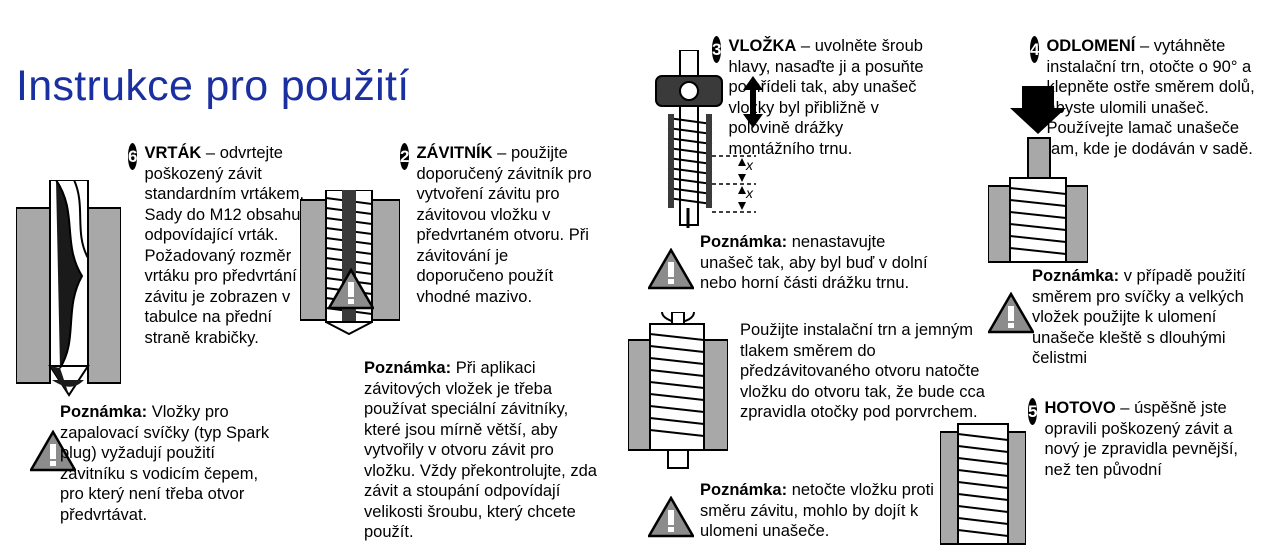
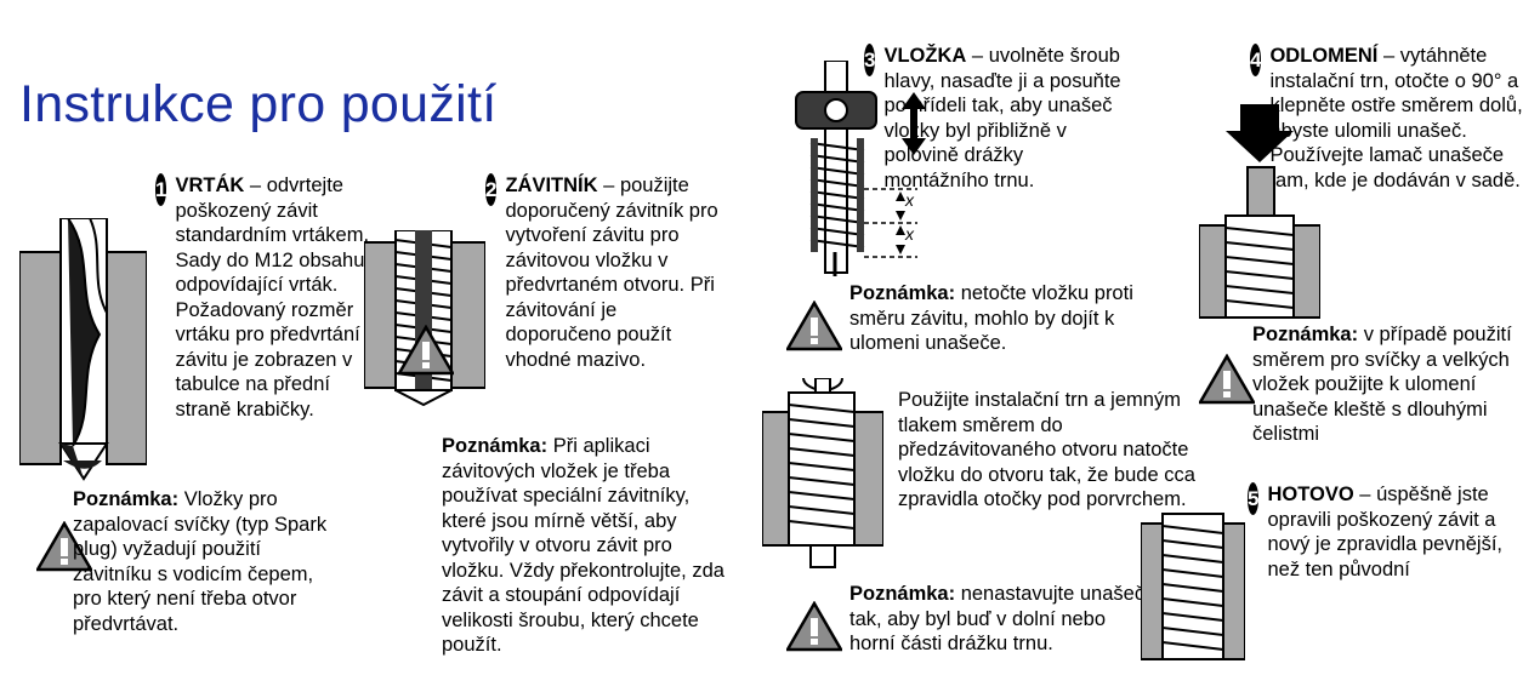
  Instrukce pro použití
- 6
+ 1
  VRTÁK – odvrtejte poškozený závit standardním vrtákem. Sady do M12 obsahu odpovídající vrták. Požadovaný rozměr vrtáku pro předvrtání závitu je zobrazen v tabulce na přední straně krabičky.
  Poznámka: Vložky pro zapalovací svíčky (typ Spark plug) vyžadují použití závitníku s vodicím čepem, pro který není třeba otvor předvrtávat.
  2
  ZÁVITNÍK – použijte doporučený závitník pro vytvoření závitu pro závitovou vložku v předvrtaném otvoru. Při závitování je doporučeno použít vhodné mazivo.
  Poznámka: Při aplikaci závitových vložek je třeba používat speciální závitníky, které jsou mírně větší, aby vytvořily v otvoru závit pro vložku. Vždy překontrolujte, zda závit a stoupání odpovídají velikosti šroubu, který chcete použít.
  3
  VLOŽKA – uvolněte šroub hlavy, nasaďte ji a posuňte pořídeli tak, aby unašeč vloky byl přibližně v polovině drážky montážního trnu.
  x
  x
- Poznámka: nenastavujte unašeč tak, aby byl buď v dolní nebo horní části drážku trnu.
+ Poznámka: netočte vložku proti směru závitu, mohlo by dojít k ulomeni unašeče.
  Použijte instalační trn a jemným tlakem směrem do předzávitovaného otvoru natočte vložku do otvoru tak, že bude cca zpravidla otočky pod porvrchem.
- Poznámka: netočte vložku proti směru závitu, mohlo by dojít k ulomeni unašeče.
+ Poznámka: nenastavujte unašeč tak, aby byl buď v dolní nebo horní části drážku trnu.
  4
  ODLOMENÍ – vytáhněte instalační trn, otočte o 90° a lepněte ostře směrem dolů, byste ulomili unašeč. Používejte lamač unašeče am, kde je dodáván v sadě.
  Poznámka: v případě použití směrem pro svíčky a velkých vložek použijte k ulomení unašeče kleště s dlouhými čelistmi
  5
  HOTOVO – úspěšně jste opravili poškozený závit a nový je zpravidla pevnější, než ten původní
